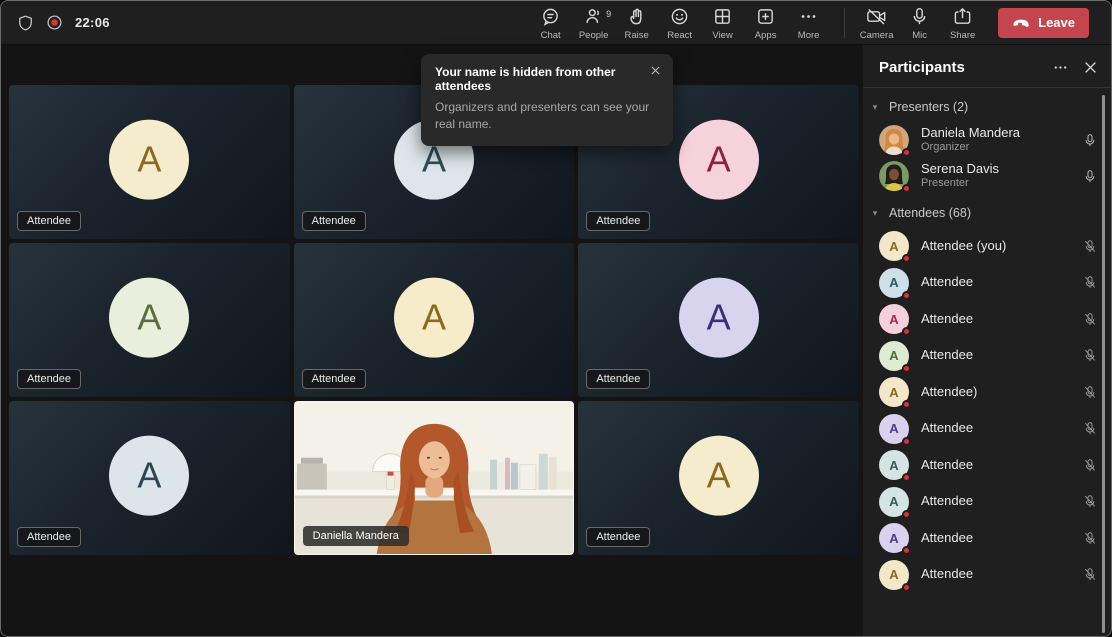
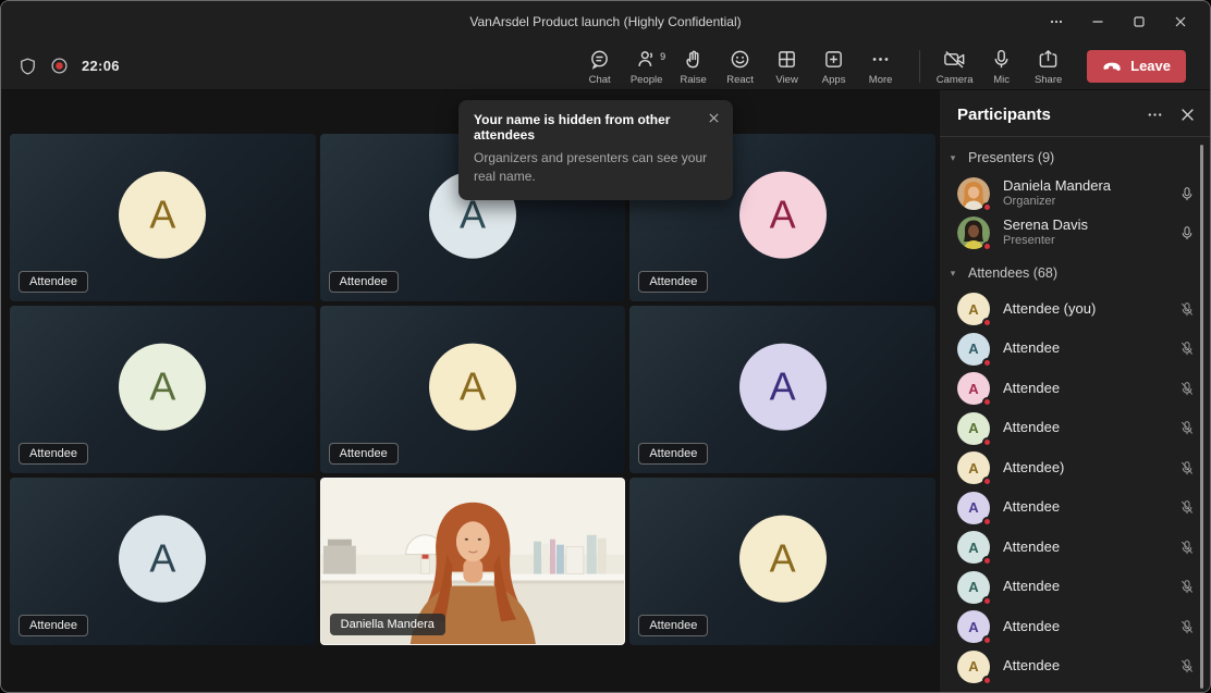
+ VanArsdel Product launch (Highly Confidential)
  22:06
  Chat
  9
  People
  Raise
  React
  View
  Apps
  More
  Camera
  Mic
  Share
  Leave
  A
  Attendee
  A
  Attendee
  A
  Attendee
  A
  Attendee
  A
  Attendee
  A
  Attendee
  A
  Attendee
  Daniella Mandera
  A
  Attendee
  Your name is hidden from other attendees
  Organizers and presenters can see your real name.
  Participants
  ▾
- Presenters (2)
+ Presenters (9)
  Daniela Mandera
  Organizer
  Serena Davis
  Presenter
  ▾
  Attendees (68)
  A
  Attendee (you)
  A
  Attendee
  A
  Attendee
  A
  Attendee
  A
  Attendee)
  A
  Attendee
  A
  Attendee
  A
  Attendee
  A
  Attendee
  A
  Attendee
